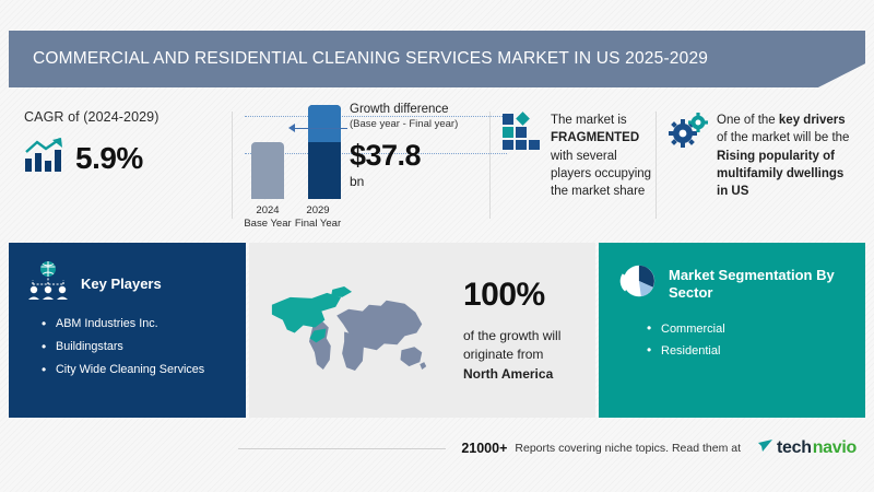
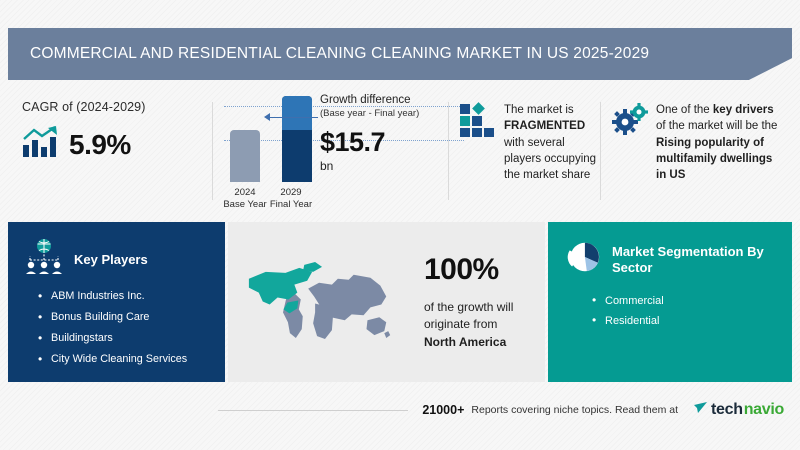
- COMMERCIAL AND RESIDENTIAL CLEANING SERVICES MARKET IN US 2025-2029
+ COMMERCIAL AND RESIDENTIAL CLEANING CLEANING MARKET IN US 2025-2029
  CAGR of (2024-2029)
  5.9%
  2024
  Base Year
  2029
  Final Year
  Growth difference
  (Base year - Final year)
- $37.8
+ $15.7
  bn
  The market is
  FRAGMENTED
  with several
  players occupying
  the market share
  One of the key drivers
  of the market will be the
  Rising popularity of
  multifamily dwellings
  in US
  Key Players
  ABM Industries Inc.
+ Bonus Building Care
  Buildingstars
  City Wide Cleaning Services
  100%
  of the growth will
  originate from
  North America
  Market Segmentation By Sector
  Commercial
  Residential
  21000+
  Reports covering niche topics. Read them at
  tech
  navio
